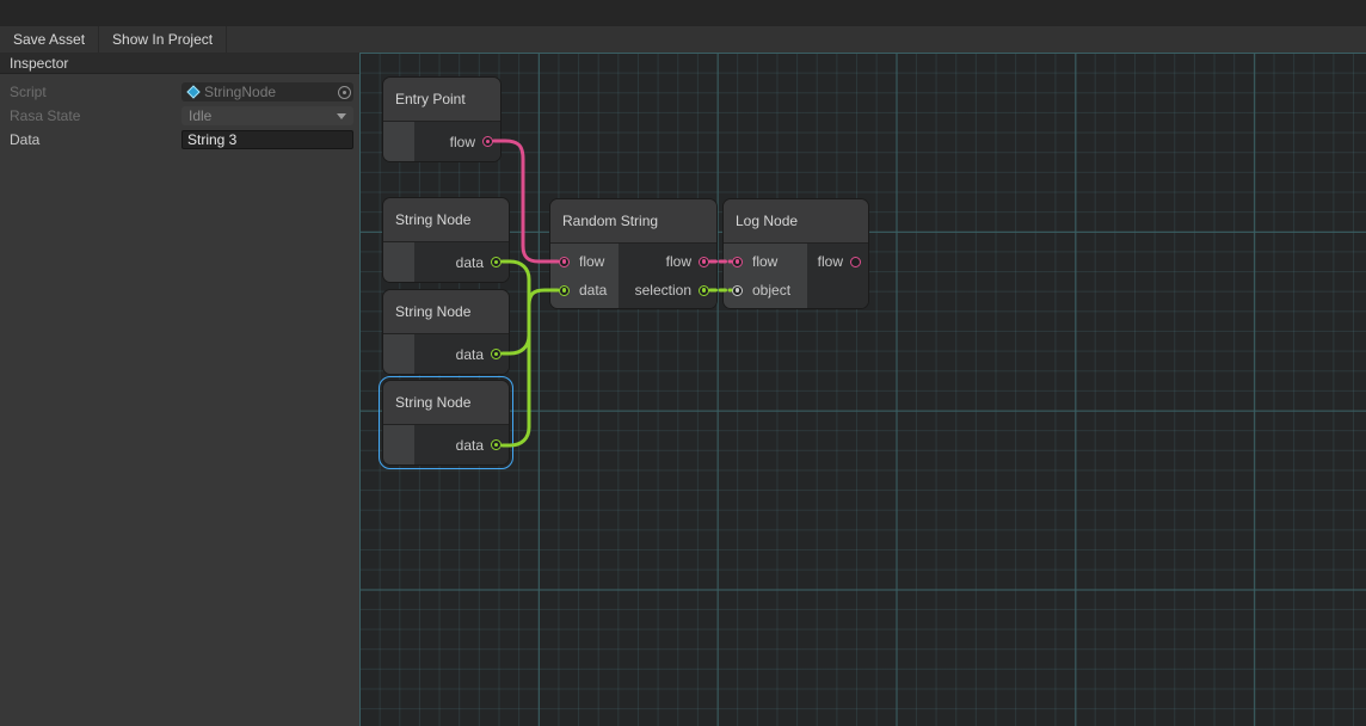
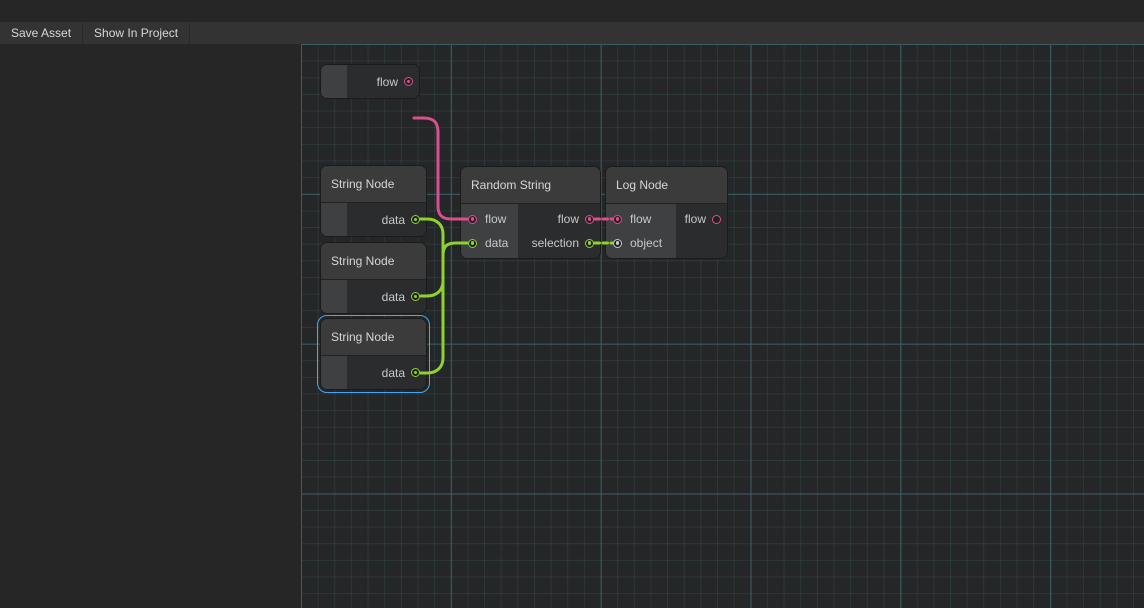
  Save Asset
  Show In Project
- Inspector
- Script
- StringNode
- Rasa State
- Idle
- Data
- String 3
- Entry Point
  flow
  String Node
  data
  String Node
  data
  String Node
  data
  Random String
  flow
  data
  flow
  selection
  Log Node
  flow
  object
  flow
